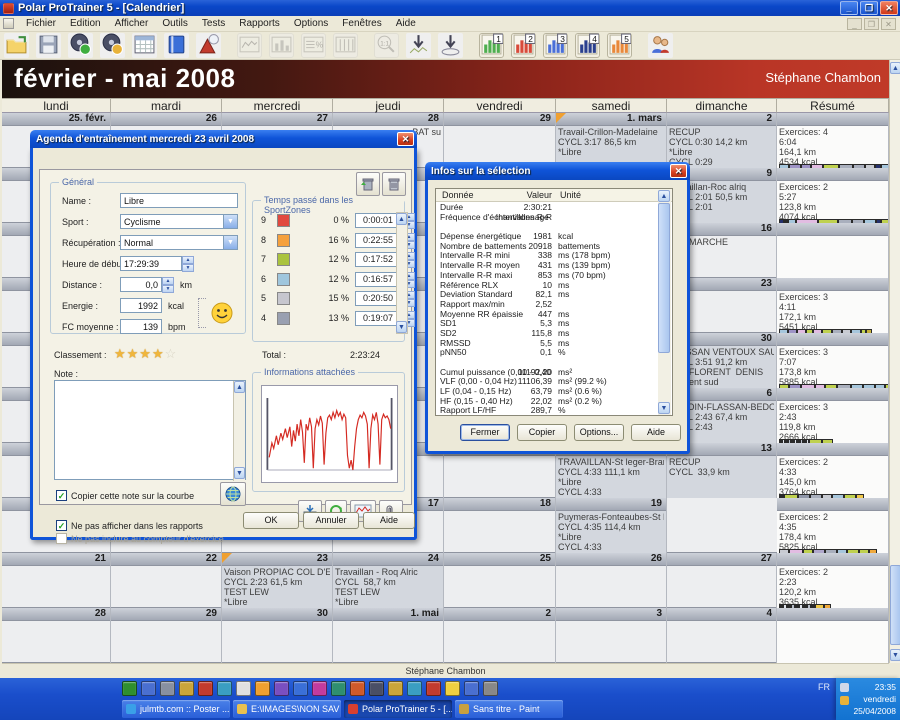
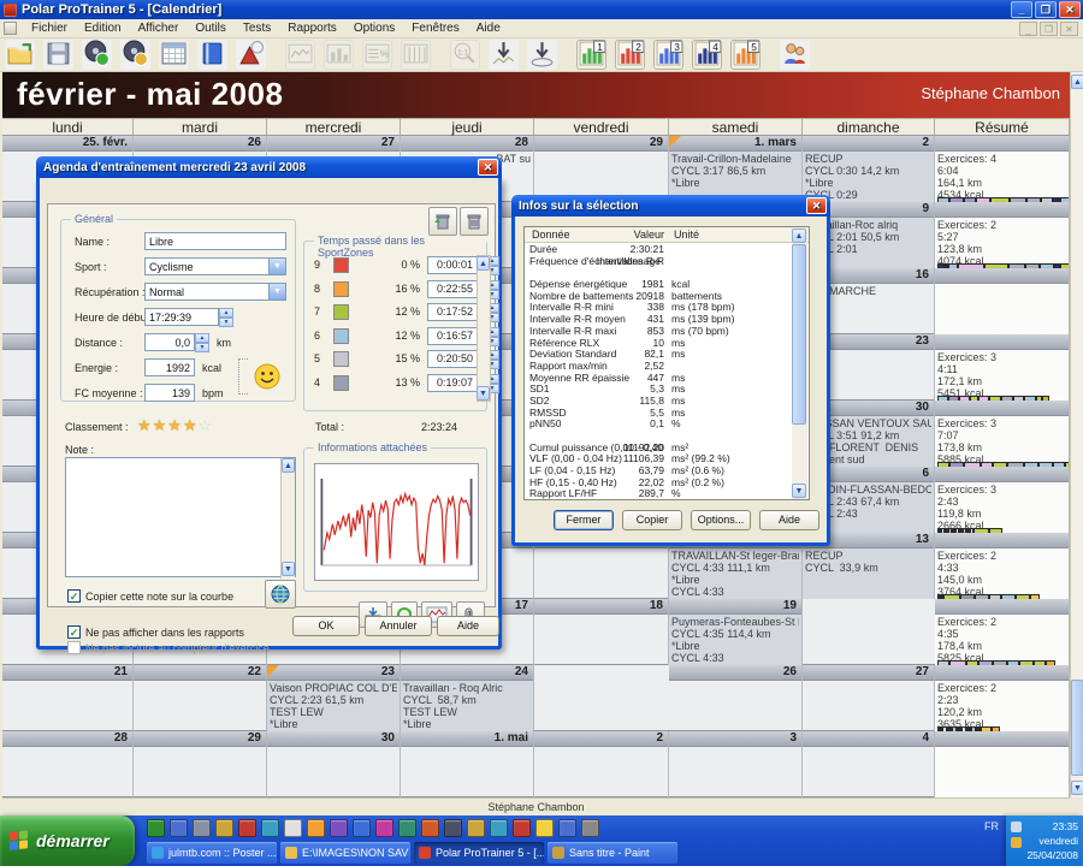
  Polar ProTrainer 5 - [Calendrier]
  _
  ❐
  ✕
  Fichier Edition Afficher Outils Tests Rapports Options Fenêtres Aide
  _
  ❐
  ✕
  %
  1
  2
  3
  4
  5
  février - mai 2008
  Stéphane Chambon
  lundi
  mardi
  mercredi
  jeudi
  vendredi
  samedi
  dimanche
  Résumé
  25. févr.
  26
  27
  28
  AT su
  29
  1. mars
  Travail-Crillon-Madelaine
  CYCL 3:17 86,5 km
  *Libre
  2
  RECUP
  CYCL 0:30 14,2 km
  *Libre
  Exercices: 4
  6:04
  164,1 km
  4534 kcal
  9
  illan-Roc alriq
  L 2:01 50,5 km
  Exercices: 2
  5:27
  123,8 km
  4074 kcal
  16
  MARCHE
  23
  Exercices: 3
  4:11
  172,1 km
  5451 kcal
  30
  L 3:51 91,2 km
  FLORENT DENIS
  Exercices: 3
  7:07
  173,8 km
  5885 kcal
  6
  OIN-FLASSAN-BEDO
  L 2:43 67,4 km
  Exercices: 3
  2:43
  119,8 km
  2666 kcal
  TRAVAILLAN-St leger-Bra
  CYCL 4:33 111,1 km
  *Libre
  CYCL 4:33
  13
  RECUP
  CYCL 33,9 km
  Exercices: 2
  4:33
  145,0 km
  3764 kcal
  17
  18
  19
  Puymeras-Fonteaubes-St
  CYCL 4:35 114,4 km
  *Libre
  CYCL 4:33
  Exercices: 2
  4:35
  178,4 km
  5825 kcal
  21
  22
  23
  Vaison PROPIAC COL D'E
  CYCL 2:23 61,5 km
  TEST LEW
  *Libre
  24
  Travaillan - Roq Alric
  CYCL 58,7 km
  TEST LEW
  *Libre
- 25
  26
  27
  Exercices: 2
  2:23
  120,2 km
  3635 kcal
  28
  29
  30
  1. mai
  2
  3
  4
  Stéphane Chambon
  Agenda d'entraînement mercredi 23 avril 2008
  ✕
  Général
  Name :
  Libre
  Sport :
  Cyclisme
  Récupération
  Normal
  Heure de déb
  17:29:39
  Distance :
  0,0
  km
  Energie :
  1992
  kcal
  FC moyenne :
  139
  bpm
  Classement :
  ★★★★
  Note :
  ✓
  Copier cette note sur la courbe
  Temps passé dans les SportZones
  9
  0 %
  0:00:01
  8
  16 %
  0:22:55
  7
  12 %
  0:17:52
  6
  12 %
  0:16:57
  5
  15 %
  0:20:50
  4
  13 %
  0:19:07
  Total :
  2:23:24
  Informations attachées
  ✓
  Ne pas afficher dans les rapports
  Ne pas inclure au compteur d'exercice
  OK
  Annuler
  Aide
  Infos sur la sélection
  ✕
  Donnée
  Valeur
  Unité
  Durée
  2:30:21
  Fréquence d'échantillonnage
  Intervalles R-R
  Dépense énergétique
  1981
  kcal
  Nombre de battements
  20918
  battements
  Intervalle R-R mini
  338
  ms (178 bpm)
  Intervalle R-R moyen
  431
  ms (139 bpm)
  Intervalle R-R maxi
  853
  ms (70 bpm)
  Référence RLX
  10
  ms
  Deviation Standard
  82,1
  ms
  Rapport max/min
  2,52
  Moyenne RR épaissie
  447
  ms
  SD1
  5,3
  ms
  SD2
  115,8
  ms
  RMSSD
  5,5
  ms
  pNN50
  0,1
  %
  Cumul puissance (0,00 - 0,40
  11192,20
  ms²
  VLF (0,00 - 0,04 Hz)
  11106,39
  ms² (99.2 %)
  LF (0,04 - 0,15 Hz)
  63,79
  ms² (0.6 %)
  HF (0,15 - 0,40 Hz)
  22,02
  ms² (0.2 %)
  Rapport LF/HF
  289,7
  %
  Fermer
  Copier
  Options...
  Aide
+ démarrer
  julmtb.com :: Poster ...
  E:\IMAGES\NON SAV
  Polar ProTrainer 5 - [...
  Sans titre - Paint
  FR
  23:35
  vendredi
  25/04/2008
